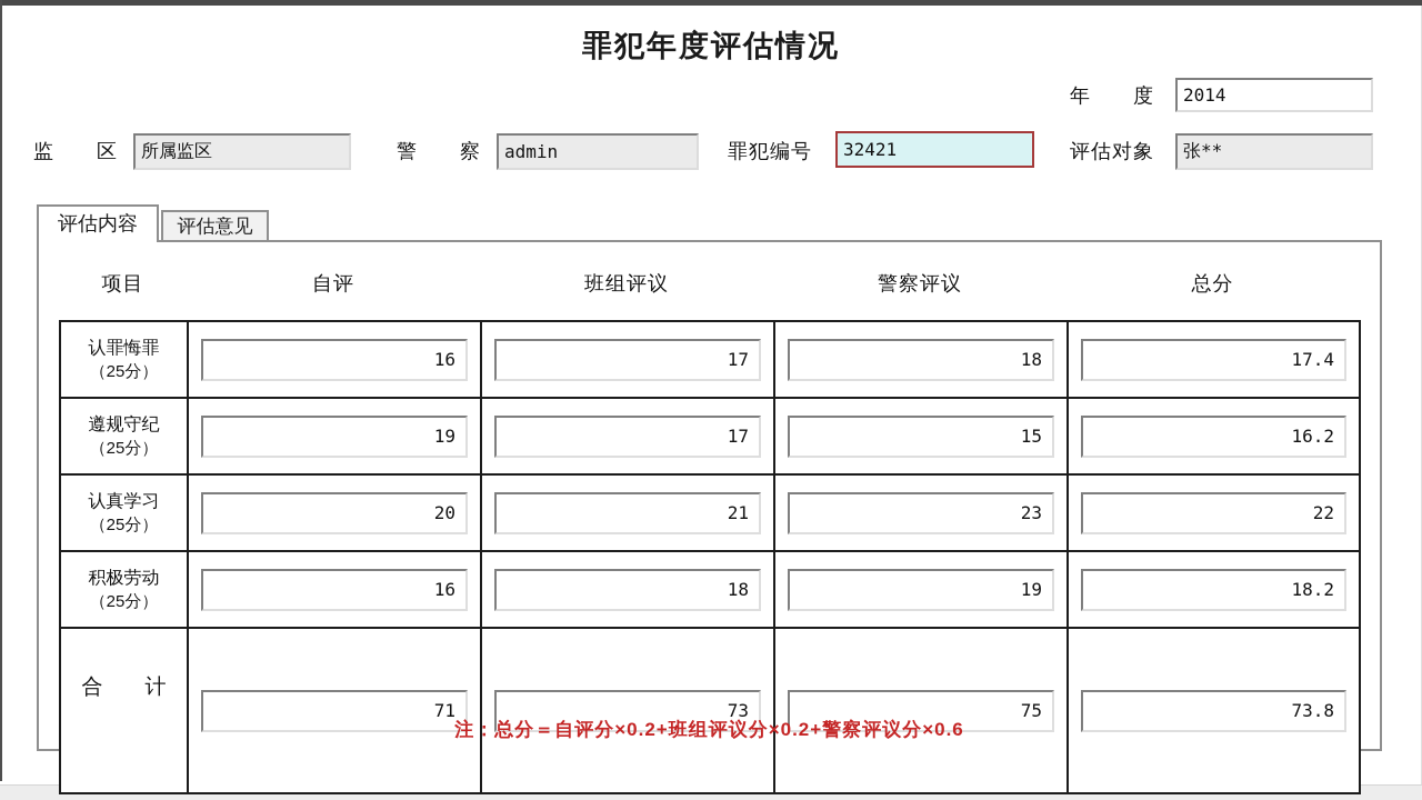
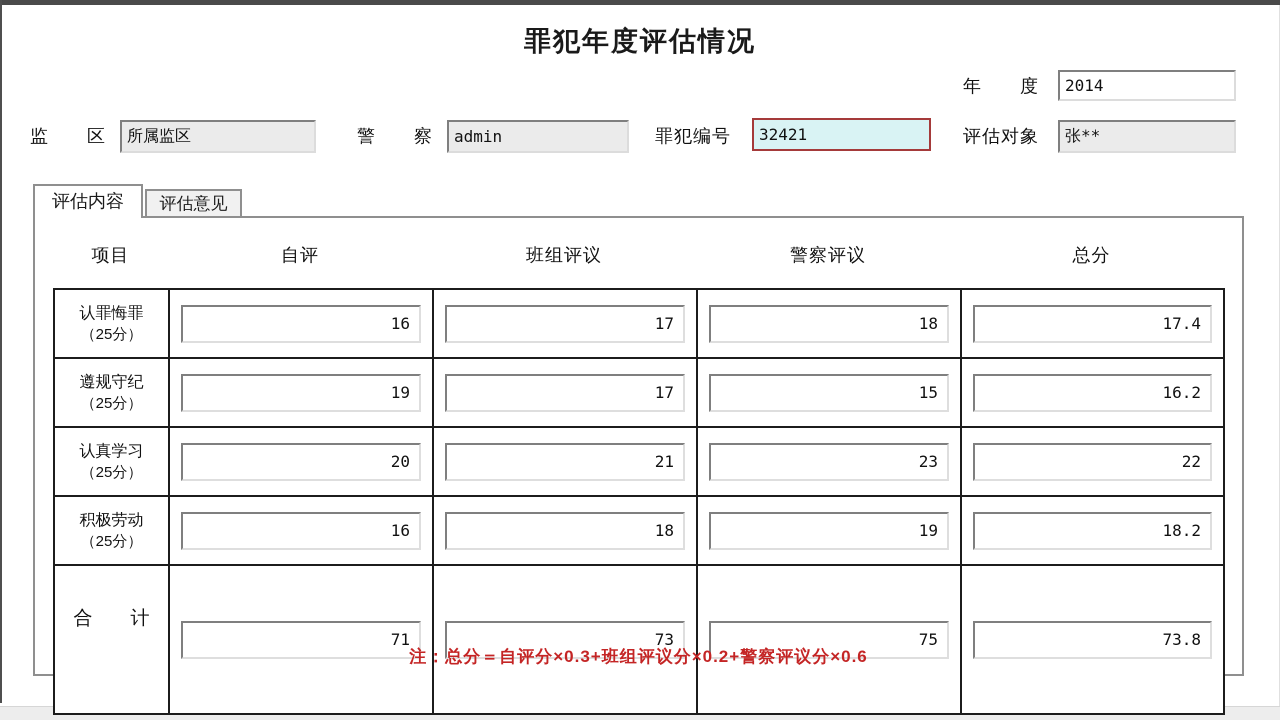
  罪犯年度评估情况
  年 度
  2014
  监 区
  所属监区
  警 察
  admin
  罪犯编号
  32421
  评估对象
  张**
  评估内容
  评估意见
  项目
  自评
  班组评议
  警察评议
  总分
  认罪悔罪 （25分）	16	17	18	17.4
  遵规守纪 （25分）	19	17	15	16.2
  认真学习 （25分）	20	21	23	22
  积极劳动 （25分）	16	18	19	18.2
  合 计	71	73	75	73.8
- 注：总分＝自评分×0.2+班组评议分×0.2+警察评议分×0.6
+ 注：总分＝自评分×0.3+班组评议分×0.2+警察评议分×0.6
